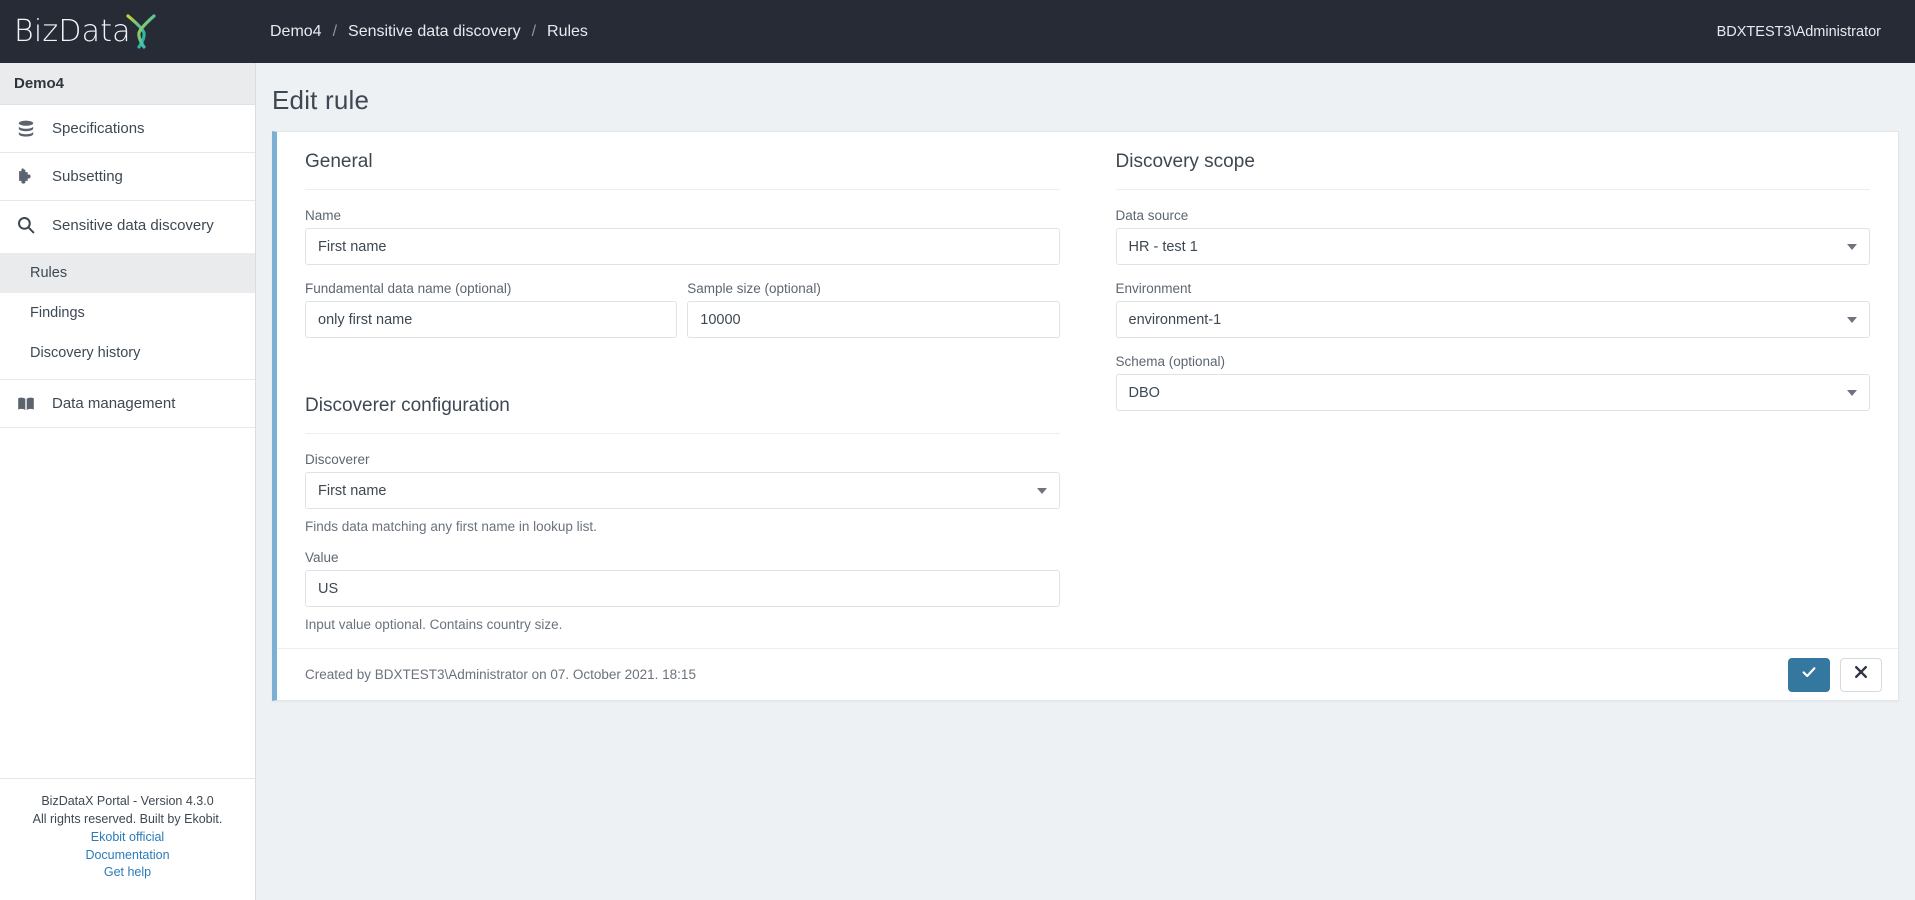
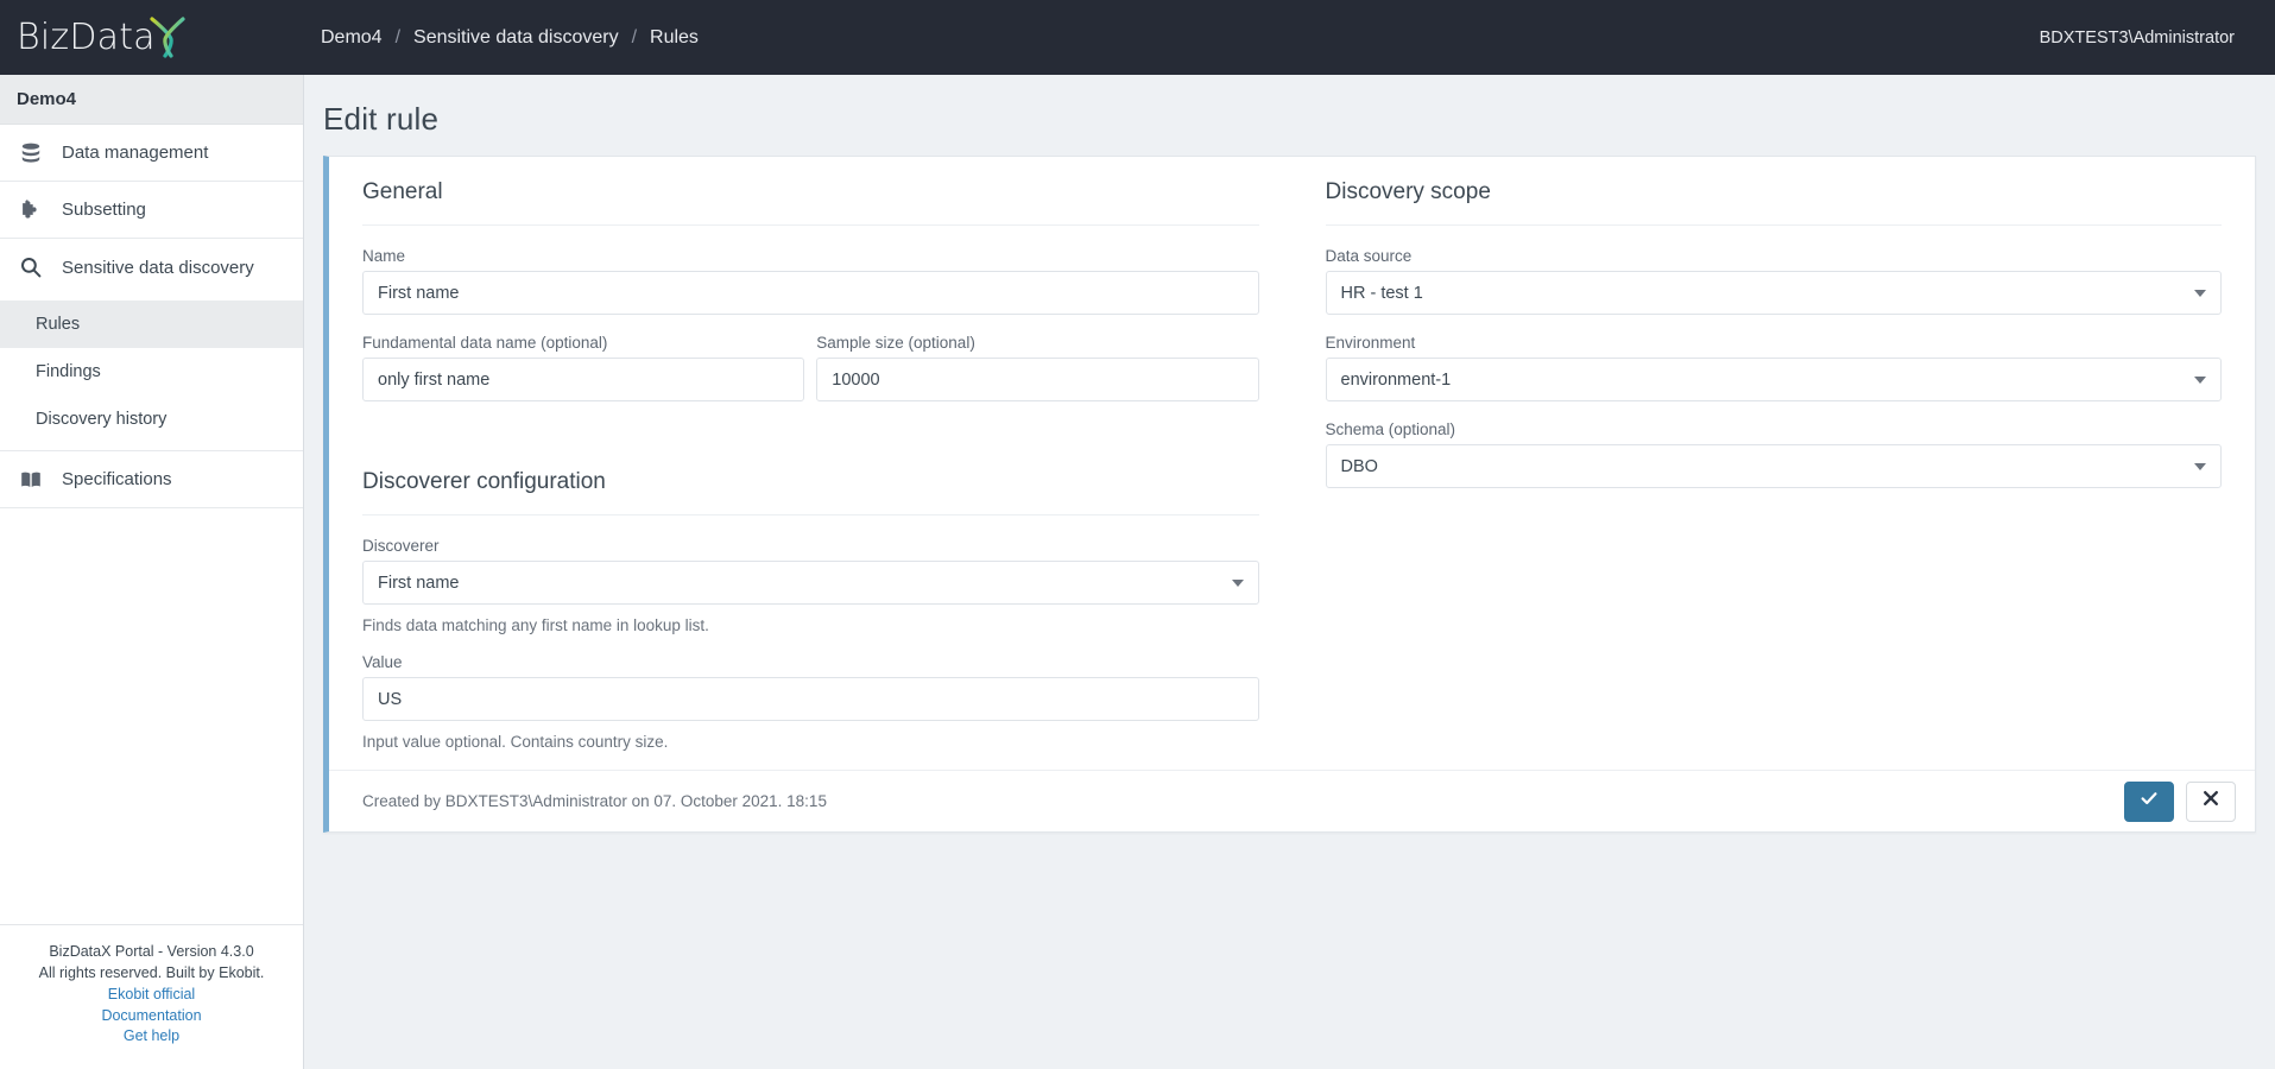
  BizData
  Demo4
  /
  Sensitive data discovery
  /
  Rules
  BDXTEST3\Administrator
  Demo4
- Specifications
+ Data management
  Subsetting
  Sensitive data discovery
  Rules
  Findings
  Discovery history
- Data management
+ Specifications
  BizDataX Portal - Version 4.3.0
  All rights reserved. Built by Ekobit.
  Ekobit official
  Documentation
  Get help
  Edit rule
  General
  Name
  First name
  Fundamental data name (optional)
  only first name
  Sample size (optional)
  10000
  Discoverer configuration
  Discoverer
  First name
  Finds data matching any first name in lookup list.
  Value
  US
  Input value optional. Contains country size.
  Discovery scope
  Data source
  HR - test 1
  Environment
  environment-1
  Schema (optional)
  DBO
  Created by BDXTEST3\Administrator on 07. October 2021. 18:15
